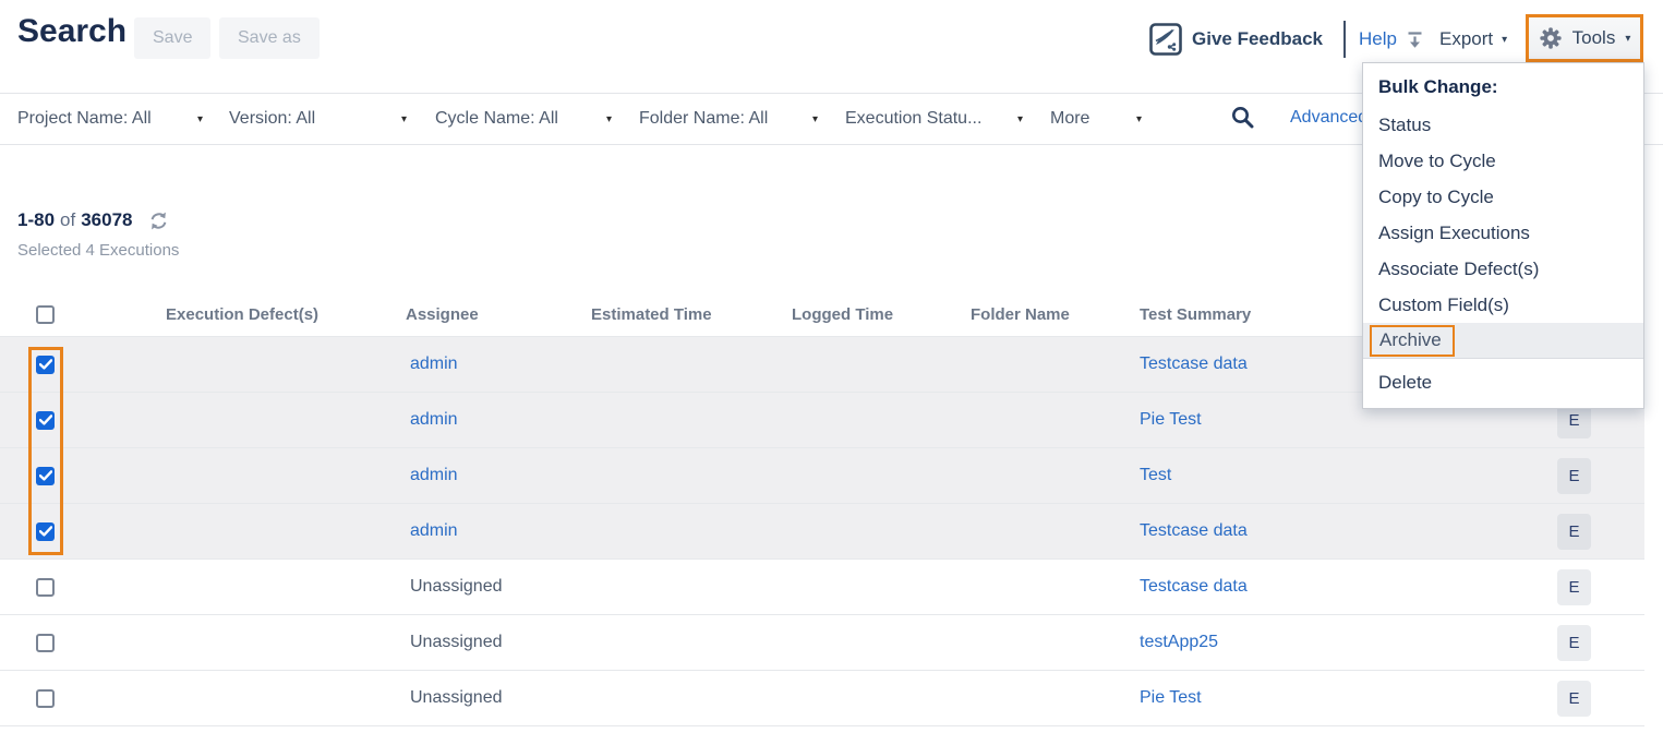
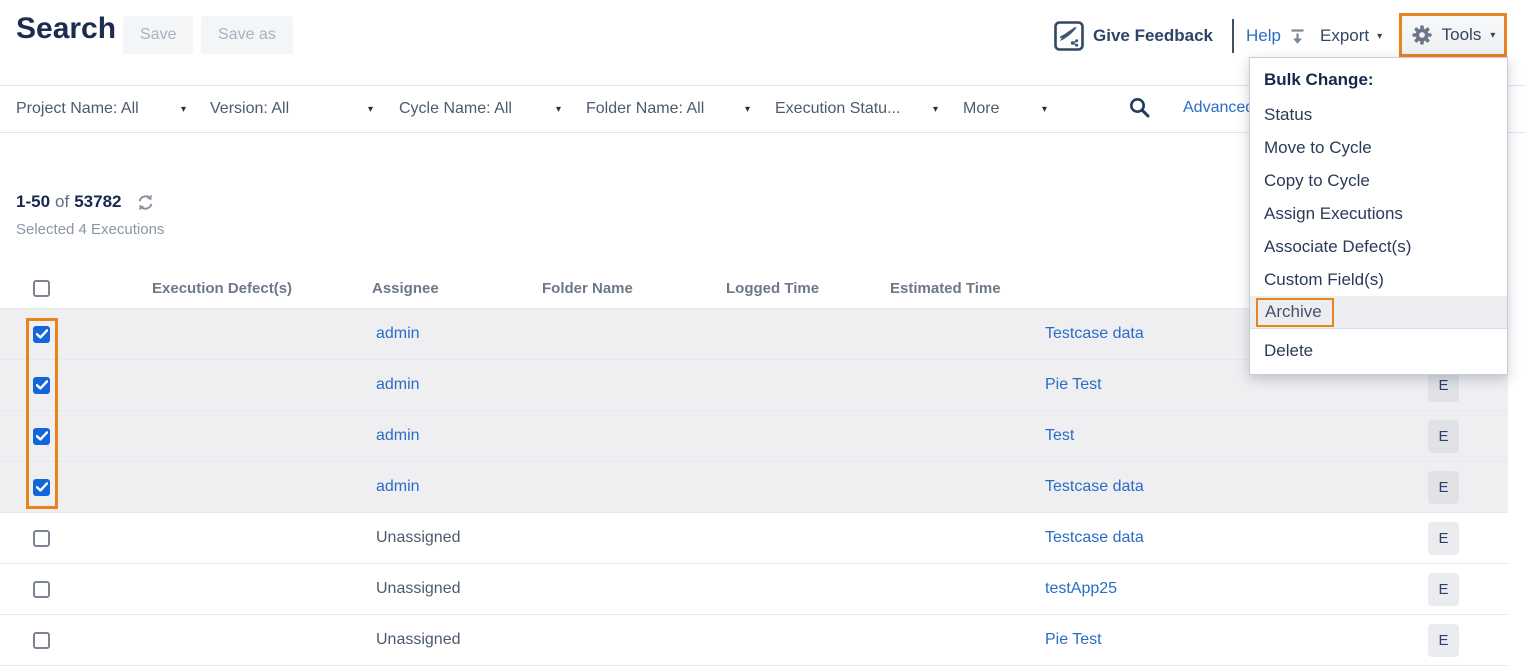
  Search
  Save
  Save as
  Give Feedback
  Help
  Export
  ▾
  Tools
  ▾
  Advance
  Project Name: All
  ▾
  Version: All
  ▾
  Cycle Name: All
  ▾
  Folder Name: All
  ▾
  Execution Statu...
  ▾
  More
  ▾
- 1-80
+ 1-50
  of
- 36078
+ 53782
  Selected 4 Executions
  Execution Defect(s)
  Assignee
- Estimated Time
+ Folder Name
  Logged Time
- Folder Name
+ Estimated Time
- Test Summary
  admin
  Testcase data
  admin
  Pie Test
  E
  admin
  Test
  E
  admin
  Testcase data
  E
  Unassigned
  Testcase data
  E
  Unassigned
  testApp25
  E
  Unassigned
  Pie Test
  E
  Bulk Change:
  Status
  Move to Cycle
  Copy to Cycle
  Assign Executions
  Associate Defect(s)
  Custom Field(s)
  Archive
  Delete
